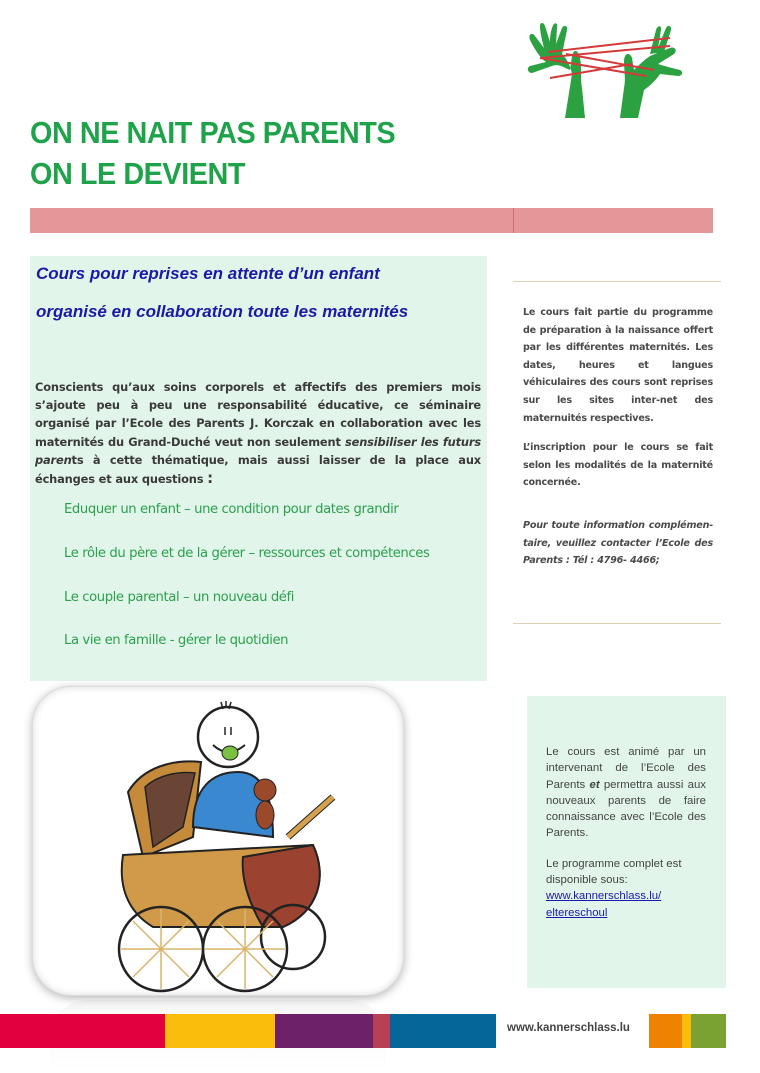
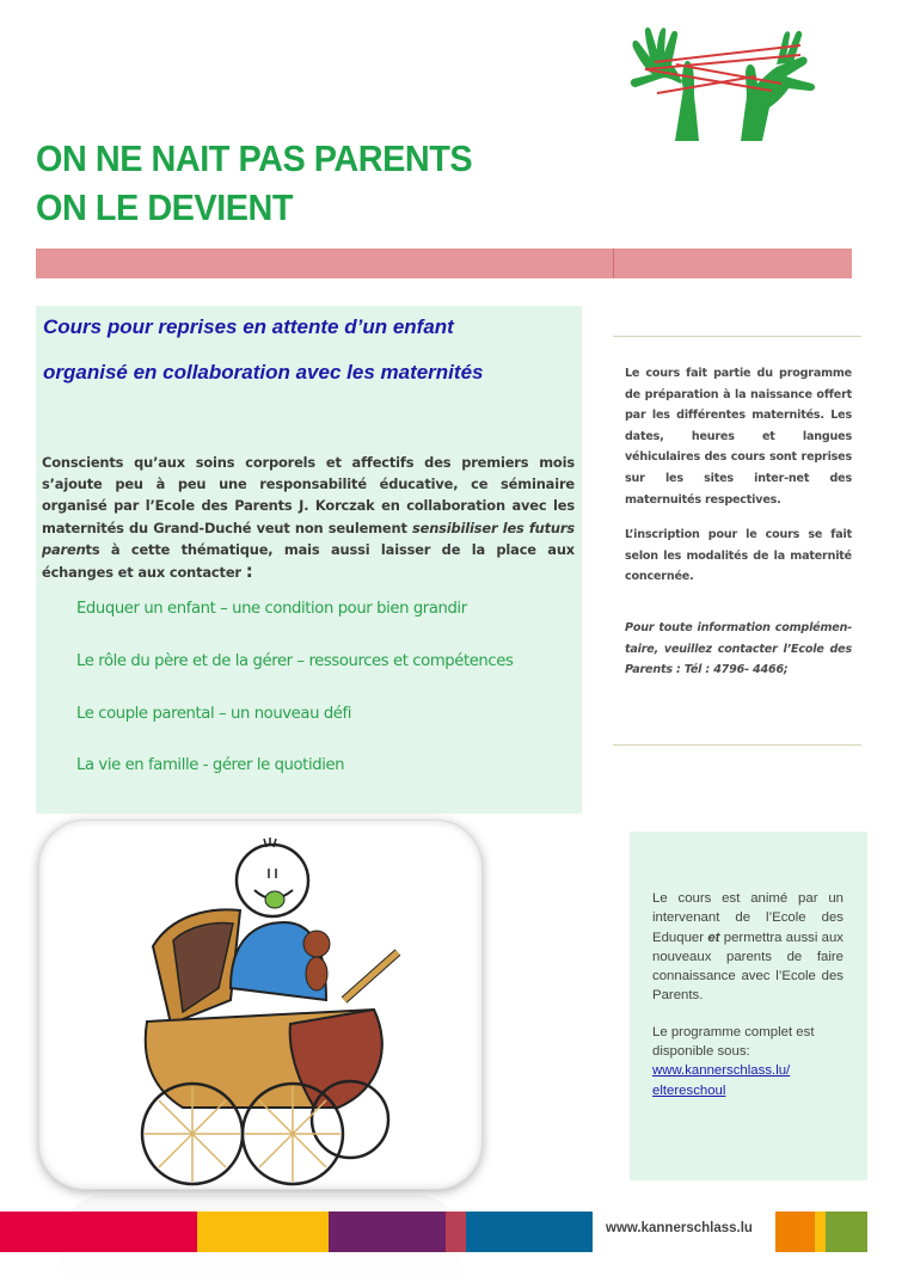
  ON NE NAIT PAS PARENTS
  ON LE DEVIENT
  Cours pour reprises en attente d’un enfant
- organisé en collaboration toute les maternités
+ organisé en collaboration avec les maternités
- Conscients qu’aux soins corporels et affectifs des premiers mois s’ajoute peu à peu une responsabilité éducative, ce séminaire organisé par l’Ecole des Parents J. Korczak en collaboration avec les maternités du Grand-Duché veut non seulement sensibiliser les futurs parents à cette thématique, mais aussi laisser de la place aux échanges et aux questions :
+ Conscients qu’aux soins corporels et affectifs des premiers mois s’ajoute peu à peu une responsabilité éducative, ce séminaire organisé par l’Ecole des Parents J. Korczak en collaboration avec les maternités du Grand-Duché veut non seulement sensibiliser les futurs parents à cette thématique, mais aussi laisser de la place aux échanges et aux contacter :
- Eduquer un enfant – une condition pour dates grandir
+ Eduquer un enfant – une condition pour bien grandir
  Le rôle du père et de la gérer – ressources et compétences
  Le couple parental – un nouveau défi
  La vie en famille - gérer le quotidien
  Le cours fait partie du programme de préparation à la naissance offert par les différentes maternités. Les dates, heures et langues véhiculaires des cours sont reprises sur les sites inter-net des maternuités respectives.
  L’inscription pour le cours se fait selon les modalités de la maternité concernée.
  Pour toute information complémen-taire, veuillez contacter l’Ecole des Parents : Tél : 4796- 4466;
- Le cours est animé par un intervenant de l’Ecole des Parents et permettra aussi aux nouveaux parents de faire connaissance avec l’Ecole des Parents.
+ Le cours est animé par un intervenant de l’Ecole des Eduquer et permettra aussi aux nouveaux parents de faire connaissance avec l’Ecole des Parents.
  Le programme complet est disponible sous:
  www.kannerschlass.lu/
  eltereschoul
  www.kannerschlass.lu
